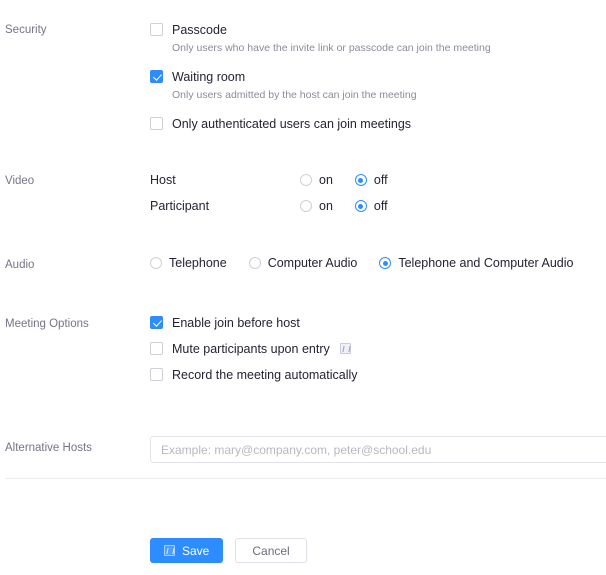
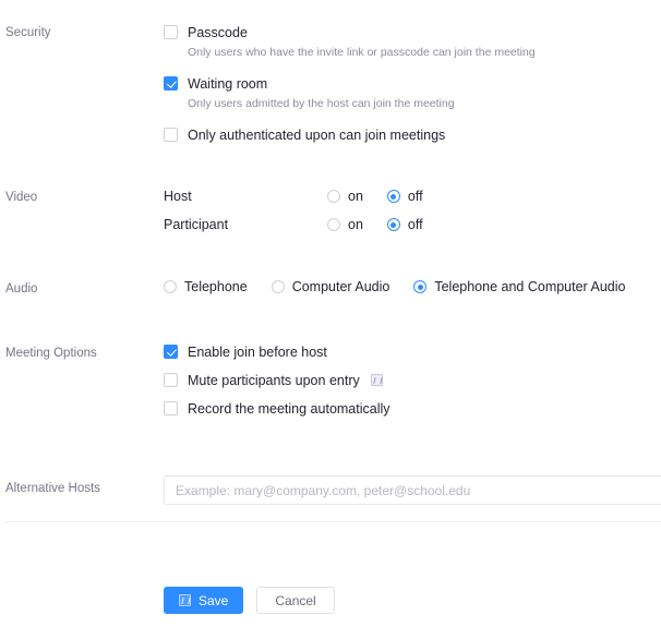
  Security
  Passcode
  Only users who have the invite link or passcode can join the meeting
  Waiting room
  Only users admitted by the host can join the meeting
- Only authenticated users can join meetings
+ Only authenticated upon can join meetings
  Video
  Host
  on
  off
  Participant
  on
  off
  Audio
  Telephone
  Computer Audio
  Telephone and Computer Audio
  Meeting Options
  Enable join before host
  Mute participants upon entry
  Record the meeting automatically
  Alternative Hosts
  Example: mary@company.com, peter@school.edu
  Save
  Cancel
